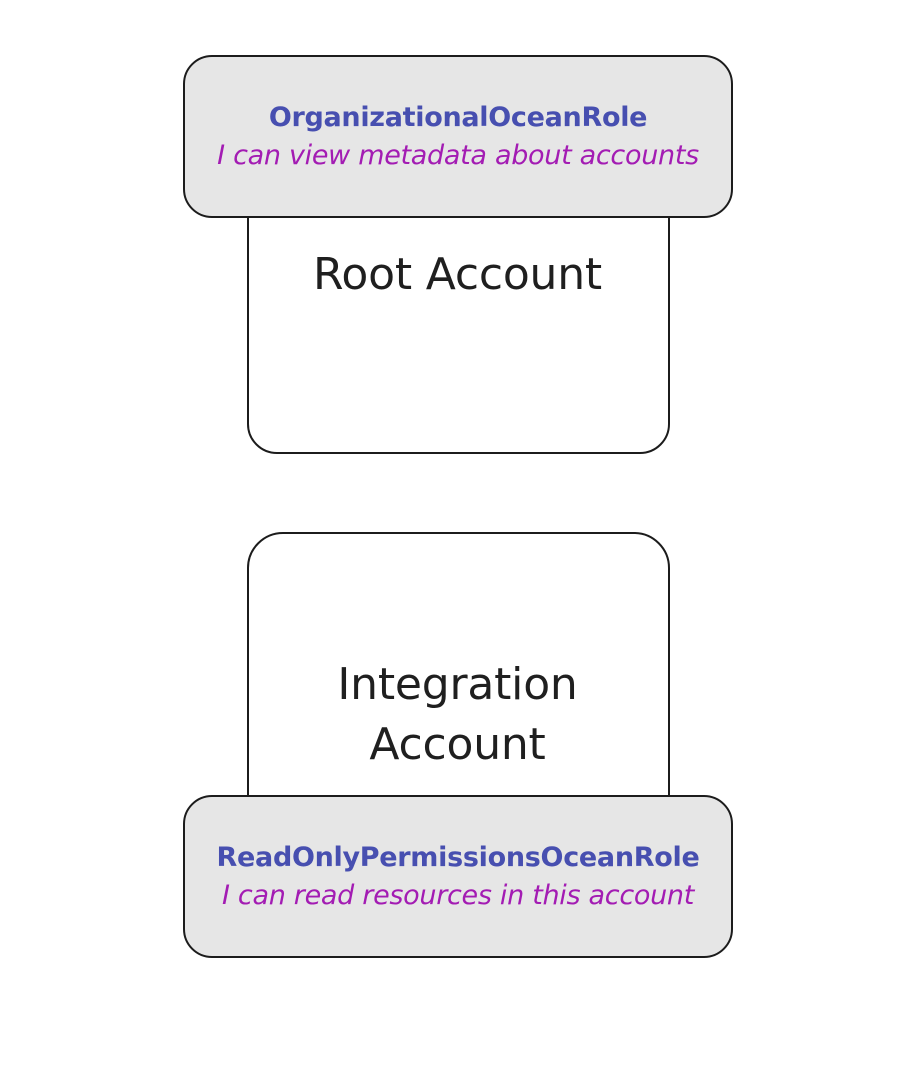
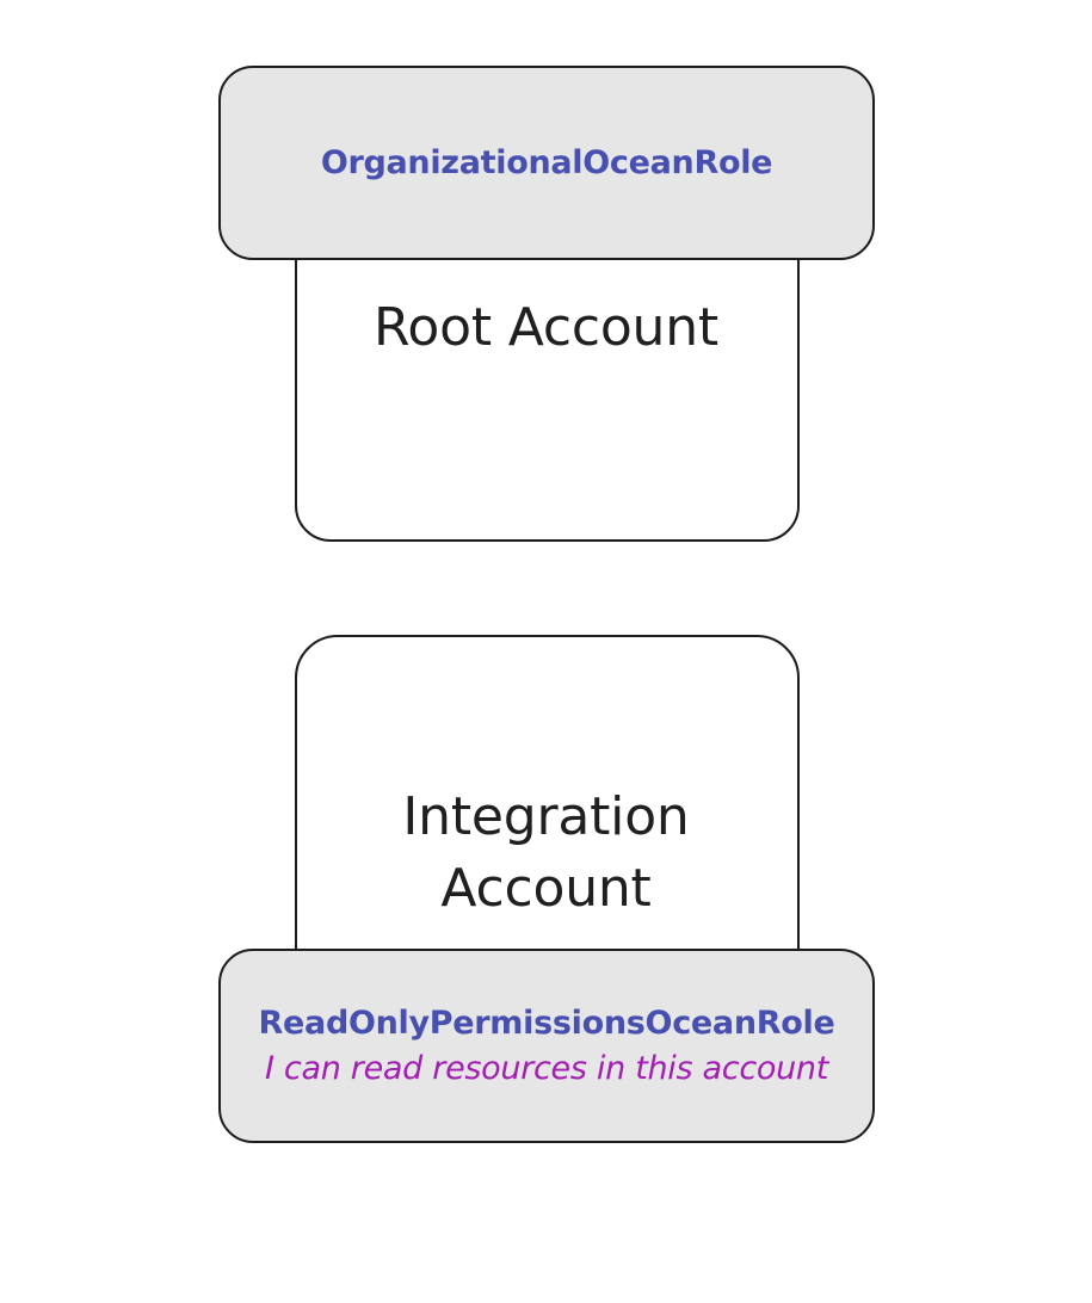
  Root Account
  OrganizationalOceanRole
- I can view metadata about accounts
  Integration
  Account
  ReadOnlyPermissionsOceanRole
  I can read resources in this account
